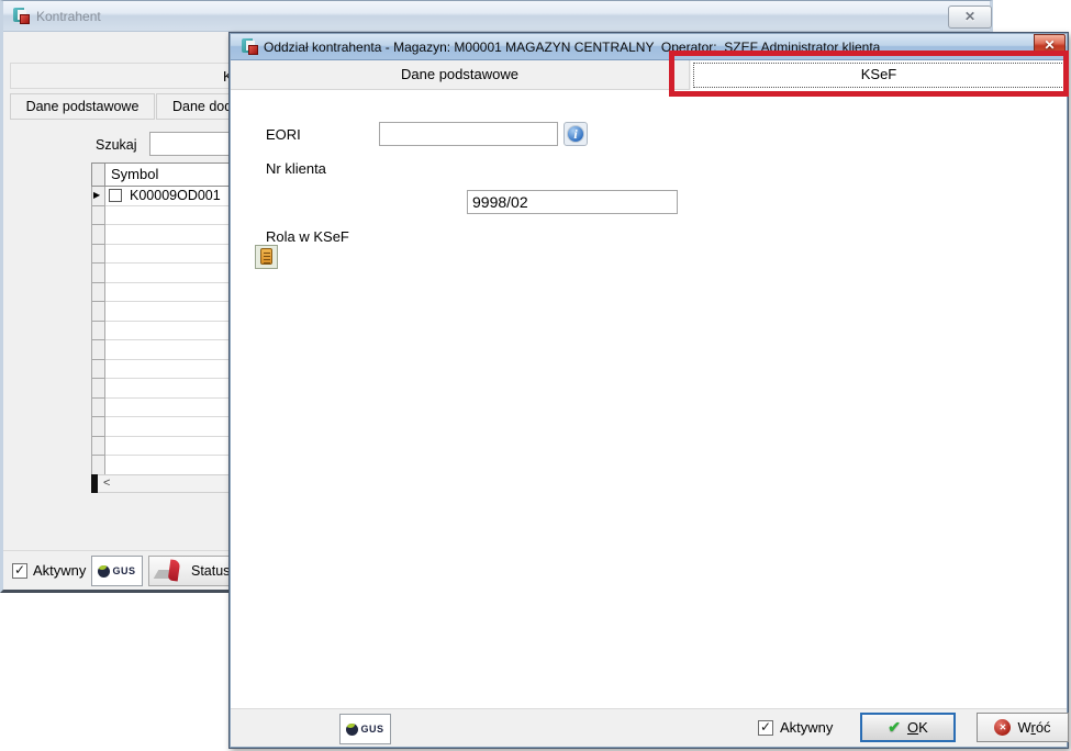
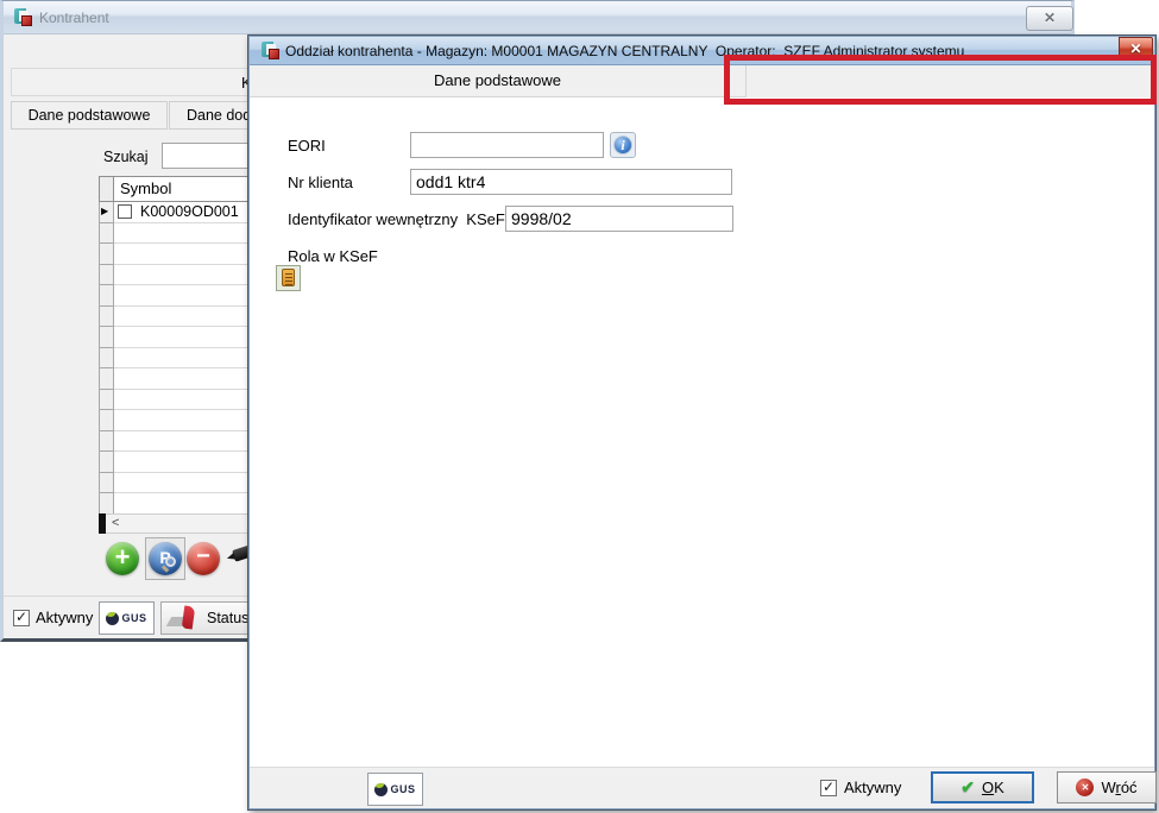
  Kontrahent
  ✕
  Dane podstawowe
  Dane do
  Szukaj
  Symbol
  ▶
  K00009OD001
  <
+ +
+ −
  Aktywny
  GUS
  Status
- Oddział kontrahenta - Magazyn: M00001 MAGAZYN CENTRALNY Operator: SZEF Administrator klienta
+ Oddział kontrahenta - Magazyn: M00001 MAGAZYN CENTRALNY Operator: SZEF Administrator systemu
  ✕
  Dane podstawowe
- KSeF
  EORI
  i
  Nr klienta
+ odd1 ktr4
+ Identyfikator wewnętrzny KSeF
  9998/02
  Rola w KSeF
  GUS
  Aktywny
  ✔
  OK
  ✕
  Wróć
